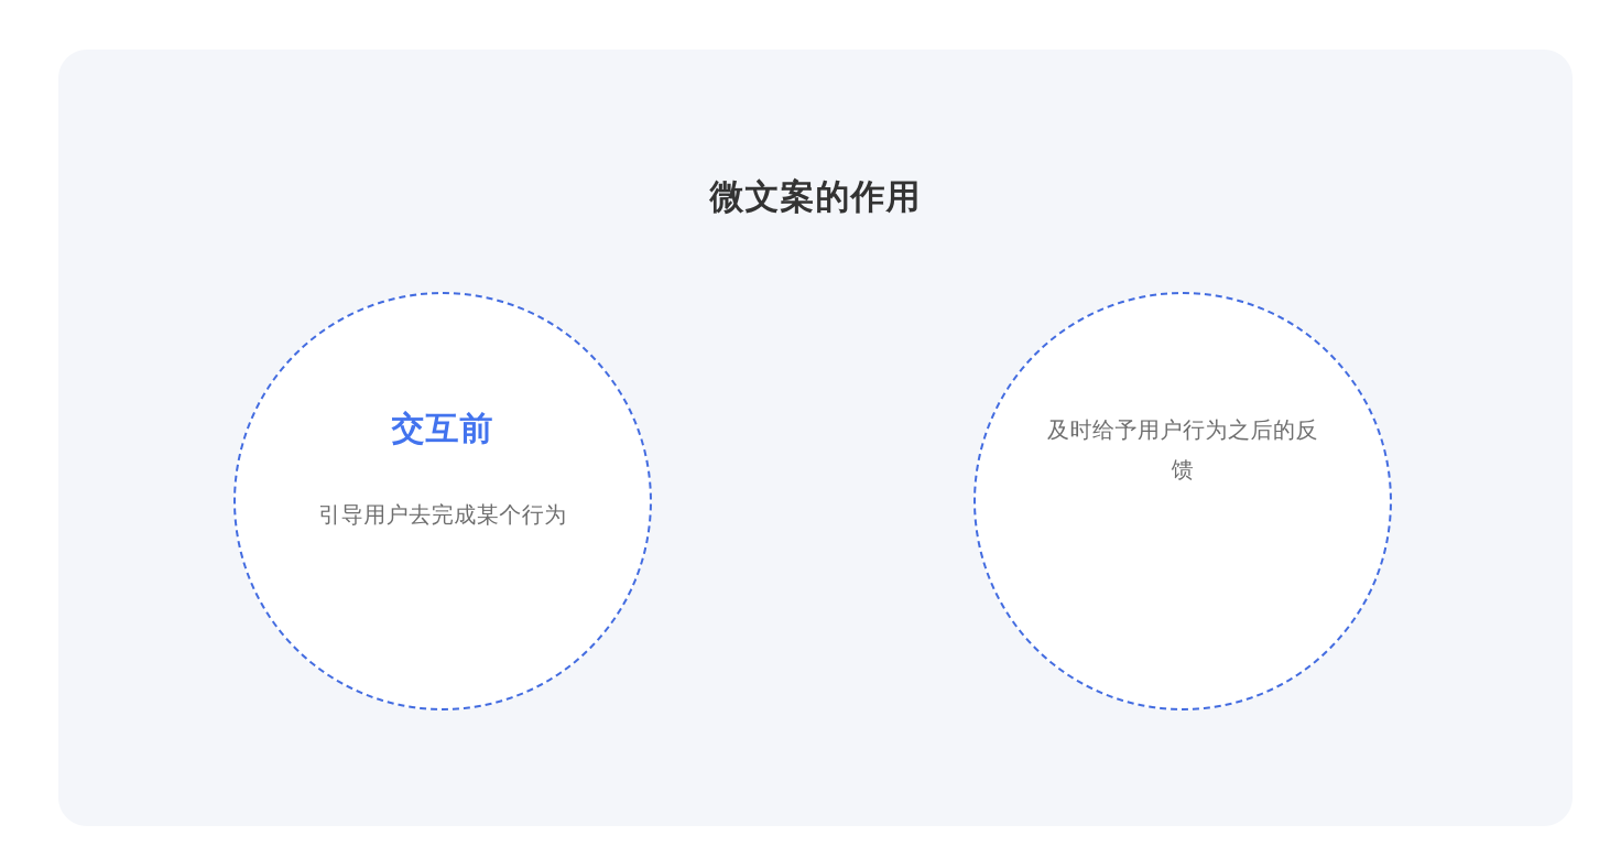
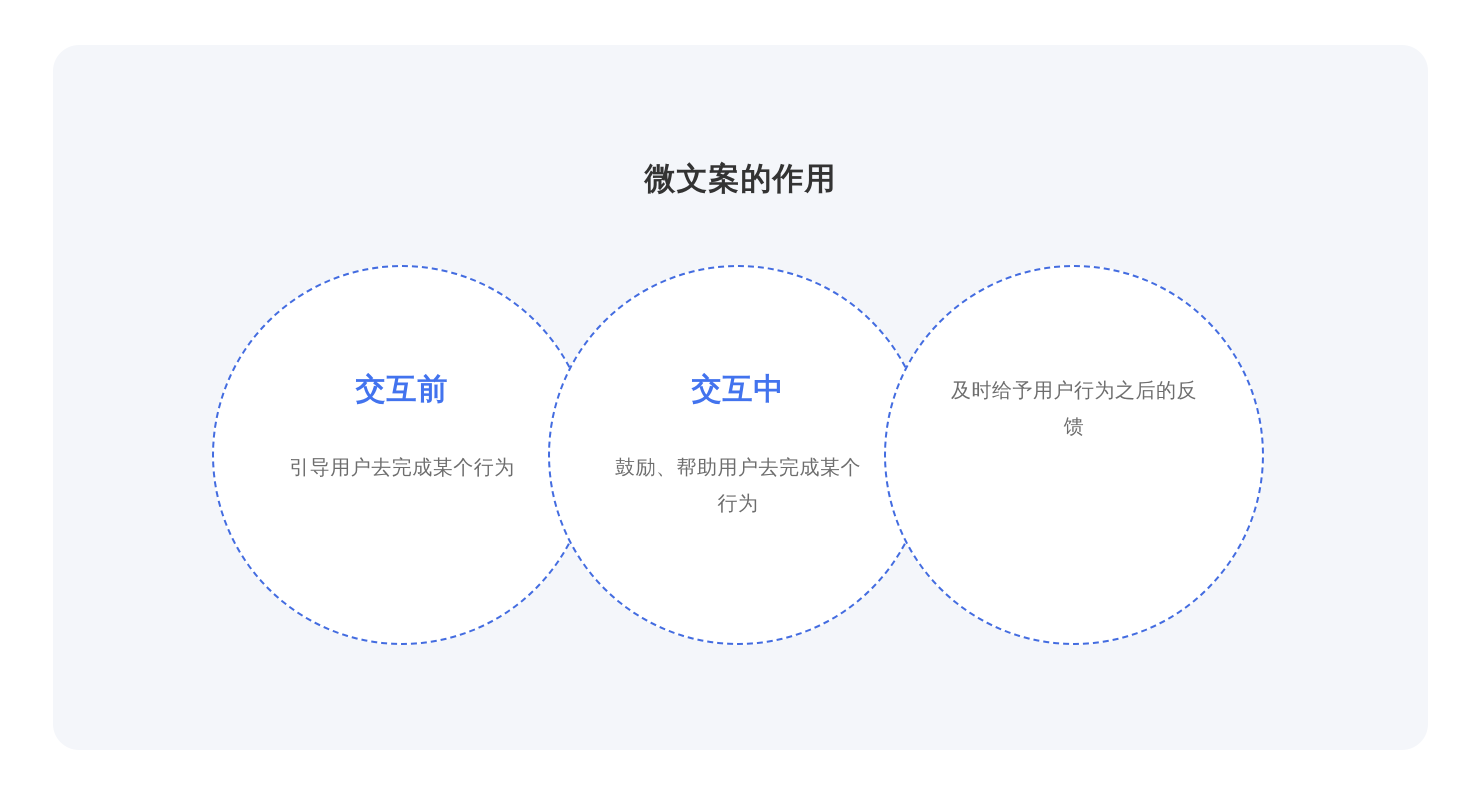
  微文案的作用
  交互前
  引导用户去完成某个行为
+ 交互中
+ 鼓励、帮助用户去完成某个行为
  及时给予用户行为之后的反馈
